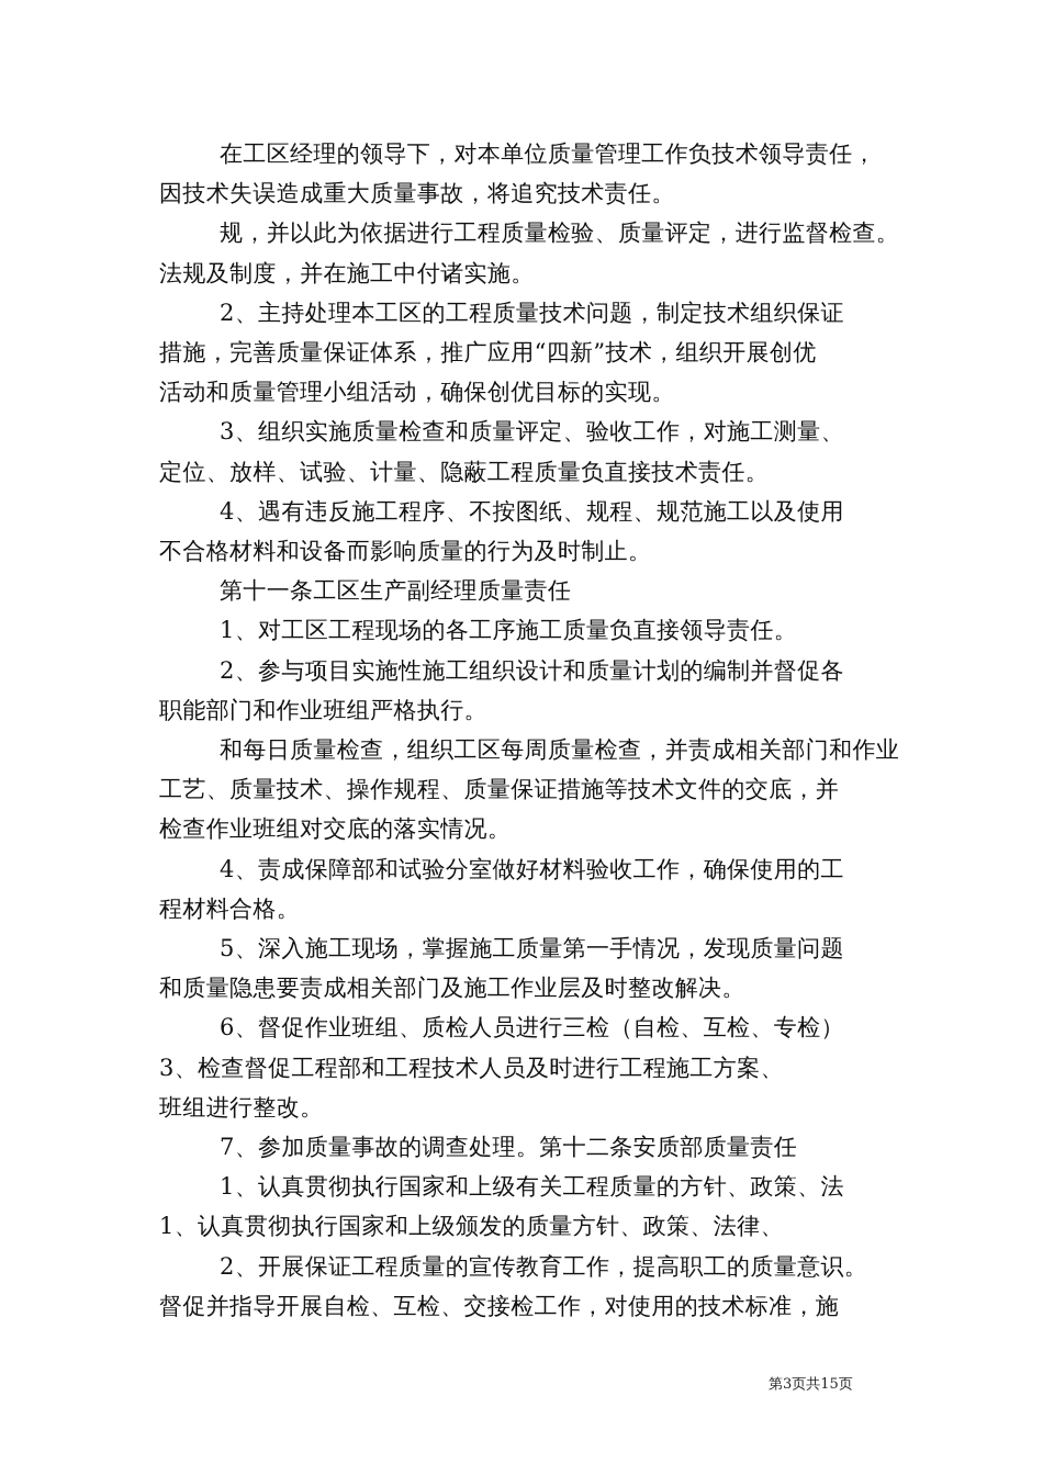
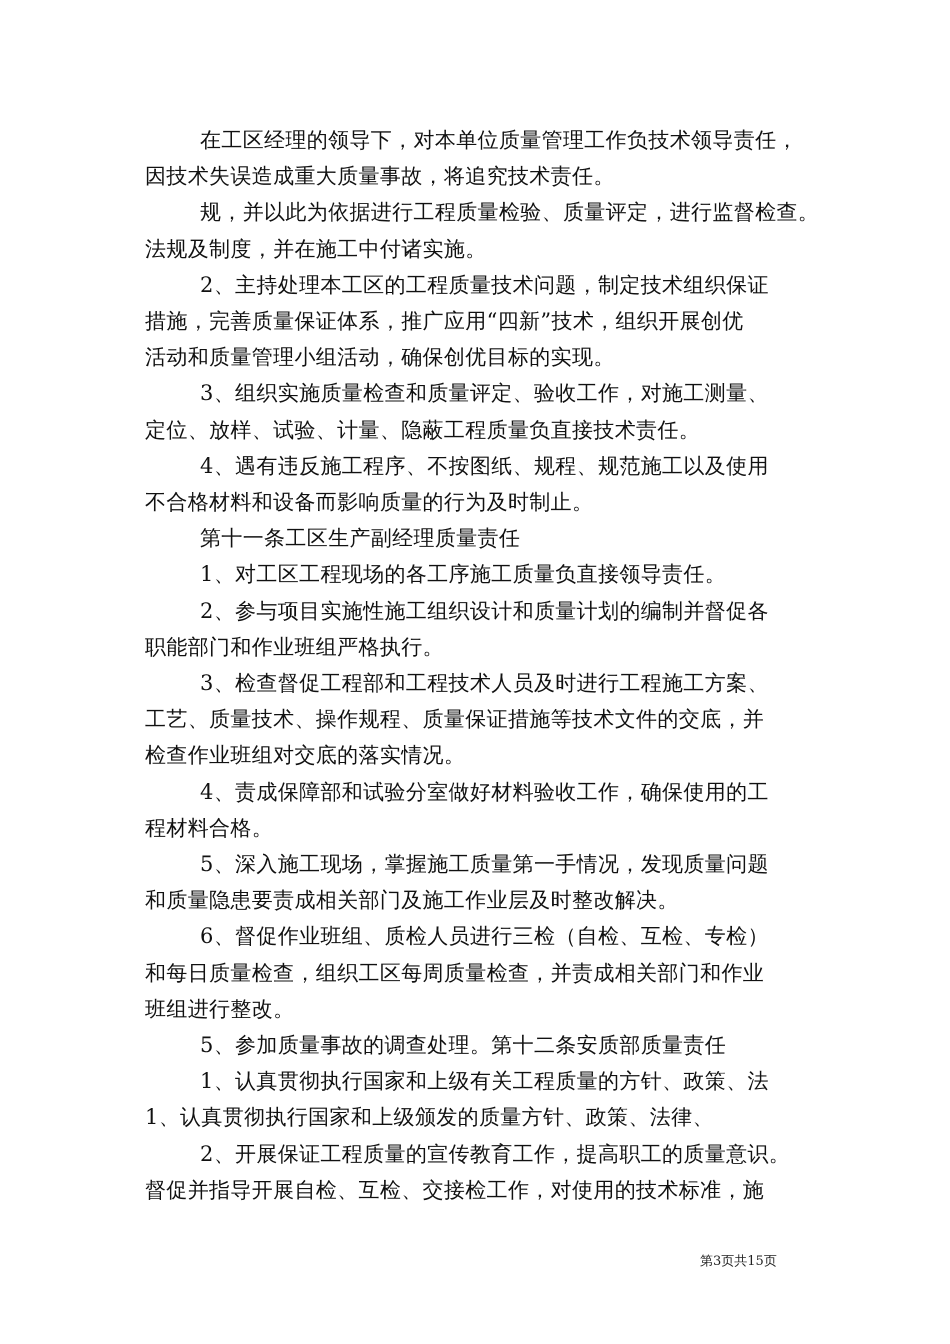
  在工区经理的领导下，对本单位质量管理工作负技术领导责任，
  因技术失误造成重大质量事故，将追究技术责任。
  规，并以此为依据进行工程质量检验、质量评定，进行监督检查。
  法规及制度，并在施工中付诸实施。
  2、主持处理本工区的工程质量技术问题，制定技术组织保证
  措施，完善质量保证体系，推广应用“四新”技术，组织开展创优
  活动和质量管理小组活动，确保创优目标的实现。
  3、组织实施质量检查和质量评定、验收工作，对施工测量、
  定位、放样、试验、计量、隐蔽工程质量负直接技术责任。
  4、遇有违反施工程序、不按图纸、规程、规范施工以及使用
  不合格材料和设备而影响质量的行为及时制止。
  第十一条工区生产副经理质量责任
  1、对工区工程现场的各工序施工质量负直接领导责任。
  2、参与项目实施性施工组织设计和质量计划的编制并督促各
  职能部门和作业班组严格执行。
- 和每日质量检查，组织工区每周质量检查，并责成相关部门和作业
+ 3、检查督促工程部和工程技术人员及时进行工程施工方案、
  工艺、质量技术、操作规程、质量保证措施等技术文件的交底，并
  检查作业班组对交底的落实情况。
  4、责成保障部和试验分室做好材料验收工作，确保使用的工
  程材料合格。
  5、深入施工现场，掌握施工质量第一手情况，发现质量问题
  和质量隐患要责成相关部门及施工作业层及时整改解决。
  6、督促作业班组、质检人员进行三检（自检、互检、专检）
- 3、检查督促工程部和工程技术人员及时进行工程施工方案、
+ 和每日质量检查，组织工区每周质量检查，并责成相关部门和作业
  班组进行整改。
- 7、参加质量事故的调查处理。第十二条安质部质量责任
+ 5、参加质量事故的调查处理。第十二条安质部质量责任
  1、认真贯彻执行国家和上级有关工程质量的方针、政策、法
  1、认真贯彻执行国家和上级颁发的质量方针、政策、法律、
  2、开展保证工程质量的宣传教育工作，提高职工的质量意识。
  督促并指导开展自检、互检、交接检工作，对使用的技术标准，施
  第3页共15页
